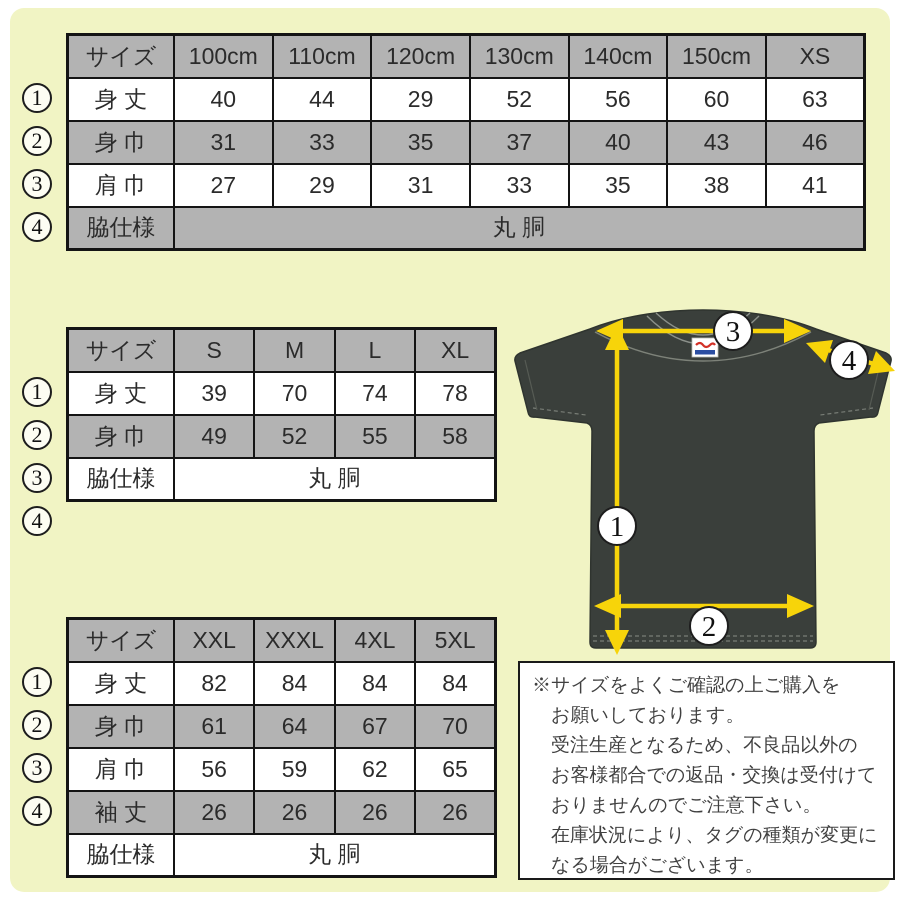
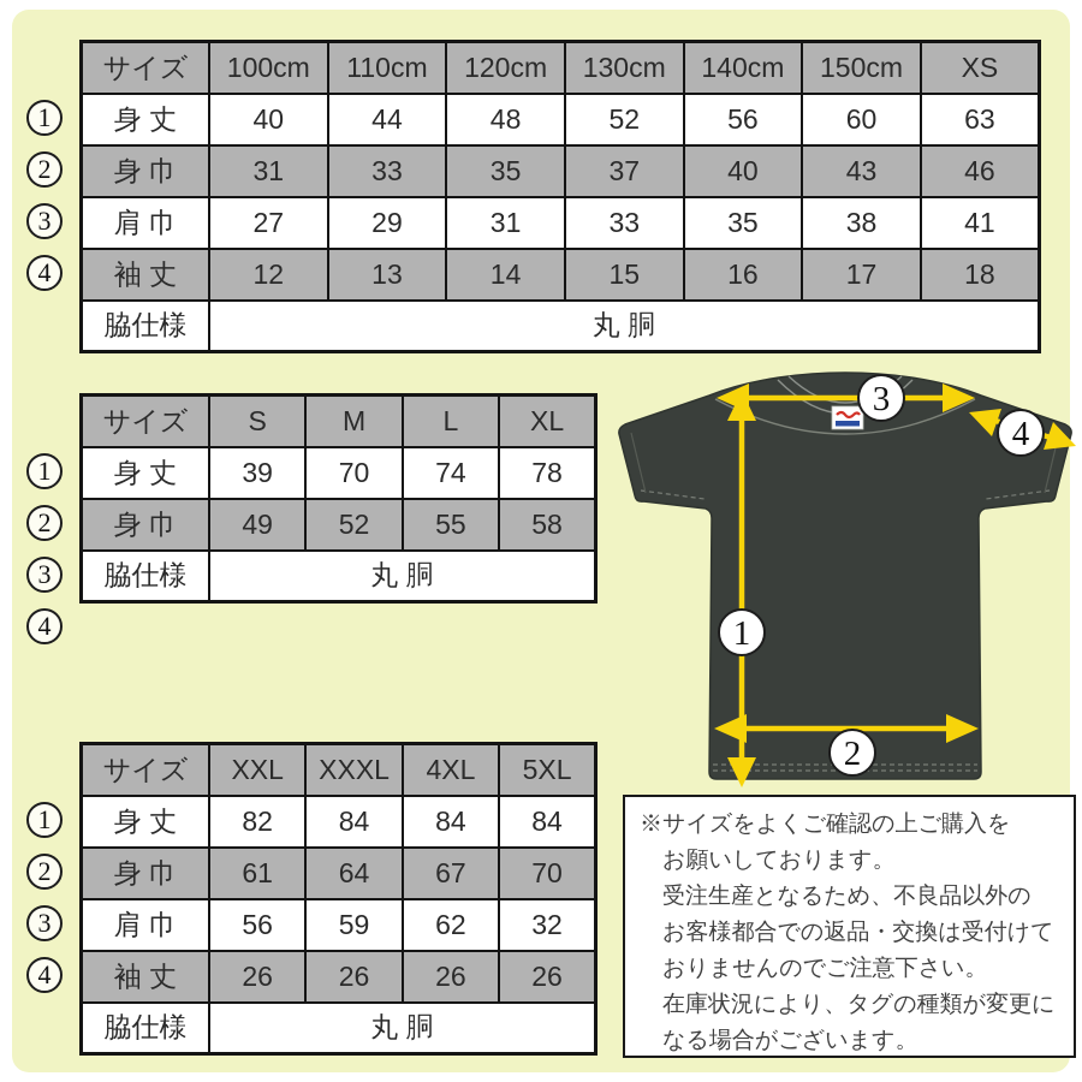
  1
  2
  3
  4
  サイズ	100cm	110cm	120cm	130cm	140cm	150cm	XS
- 身 丈	40	44	29	52	56	60	63
+ 身 丈	40	44	48	52	56	60	63
  身 巾	31	33	35	37	40	43	46
  肩 巾	27	29	31	33	35	38	41
+ 袖 丈	12	13	14	15	16	17	18
  脇仕様	丸 胴
  1
  2
  3
  4
  サイズ	S	M	L	XL
  身 丈	39	70	74	78
  身 巾	49	52	55	58
  脇仕様	丸 胴
  1
  2
  3
  4
  サイズ	XXL	XXXL	4XL	5XL
  身 丈	82	84	84	84
  身 巾	61	64	67	70
- 肩 巾	56	59	62	65
+ 肩 巾	56	59	62	32
  袖 丈	26	26	26	26
  脇仕様	丸 胴
  3
  4
  1
  2
  ※サイズをよくご確認の上ご購入を
  お願いしております。
  受注生産となるため、不良品以外の
  お客様都合での返品・交換は受付けて
  おりませんのでご注意下さい。
  在庫状況により、タグの種類が変更に
  なる場合がございます。
